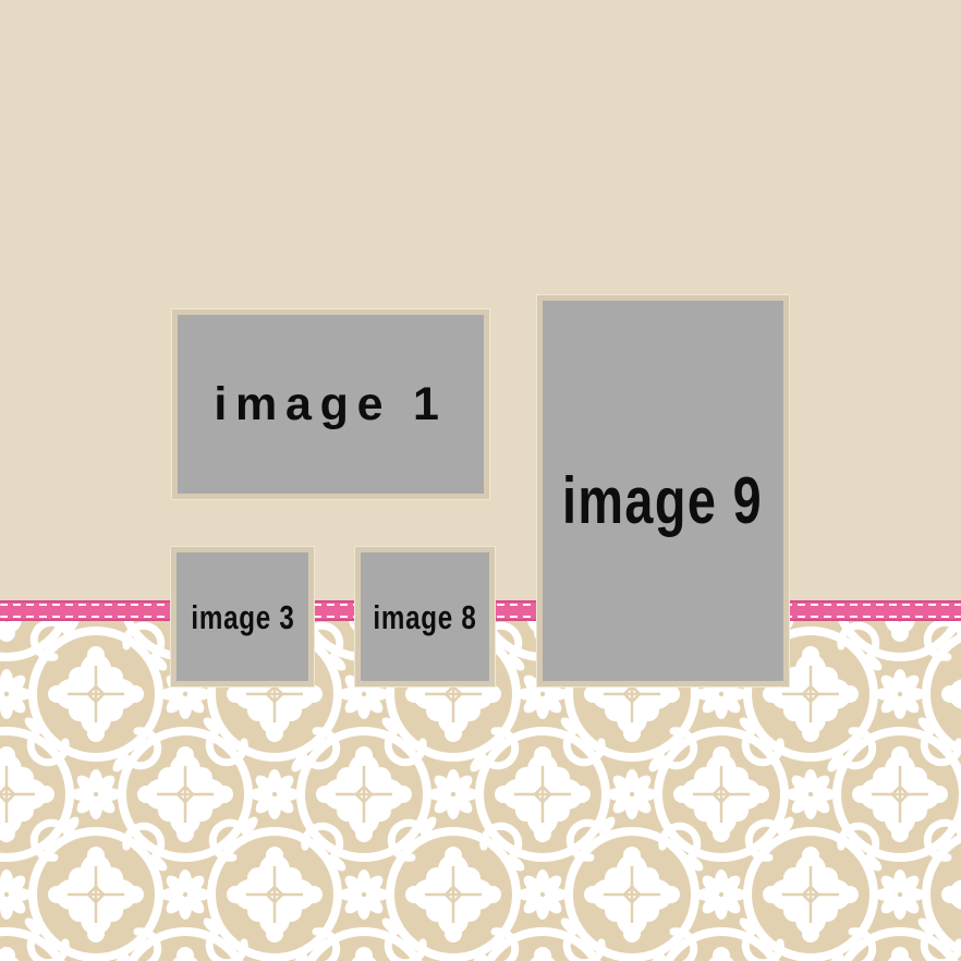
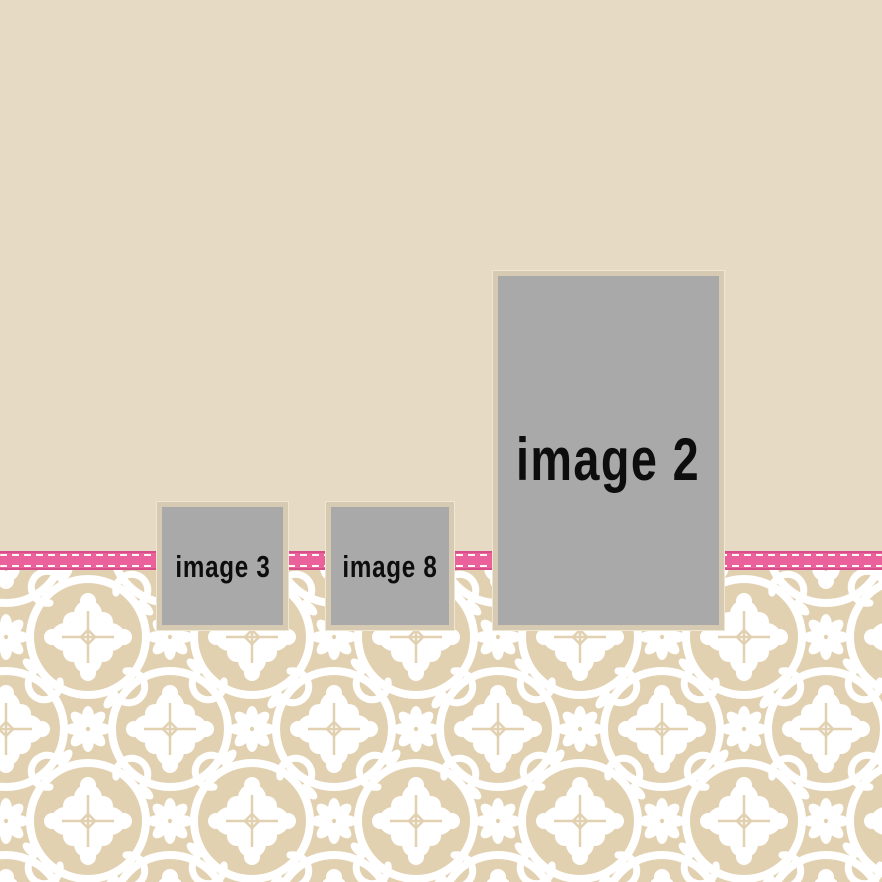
- image 1
- image 9
+ image 2
  image 3
  image 8
